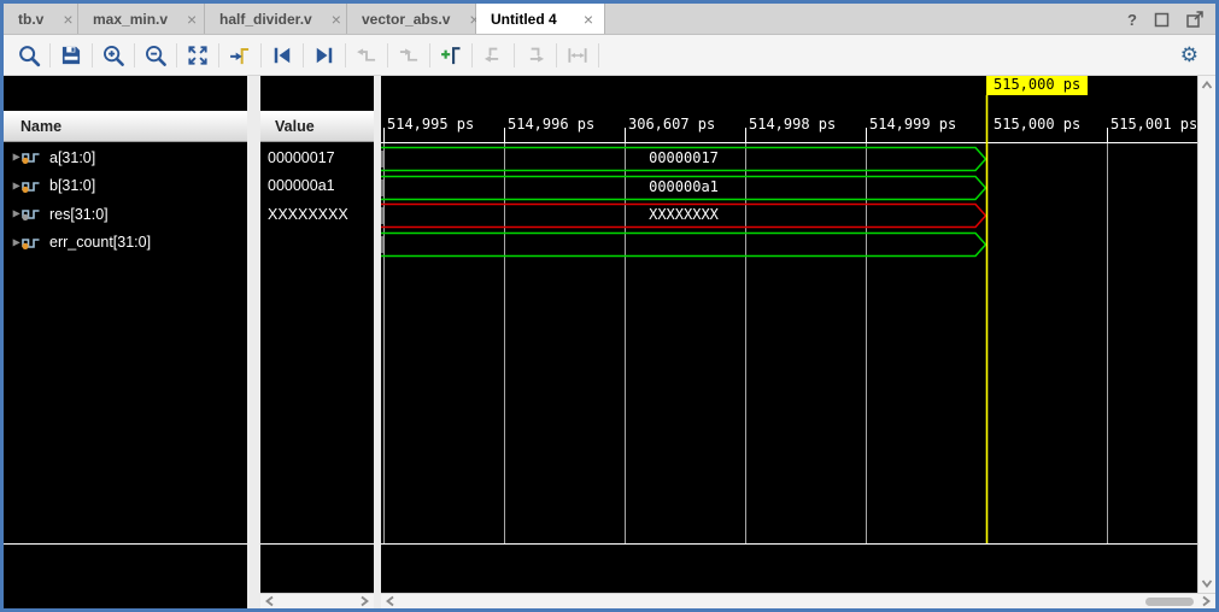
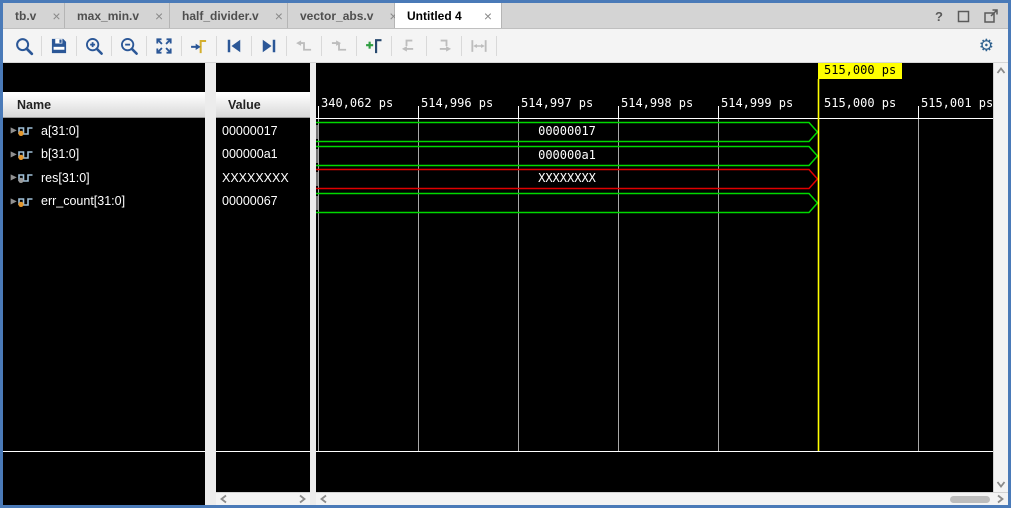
  tb.v
  ×
  max_min.v
  ×
  half_divider.v
  ×
  vector_abs.v
  ×
  Untitled 4
  ×
  ?
  ⚙
  Name
  ▶
  a[31:0]
  ▶
  b[31:0]
  ▶
  res[31:0]
  ▶
  err_count[31:0]
  Value
  00000017
  000000a1
  XXXXXXXX
+ 00000067
  515,000 ps
- 514,995 ps
+ 340,062 ps
  514,996 ps
- 306,607 ps
+ 514,997 ps
  514,998 ps
  514,999 ps
  515,000 ps
  515,001 ps
  00000017
  000000a1
  XXXXXXXX
